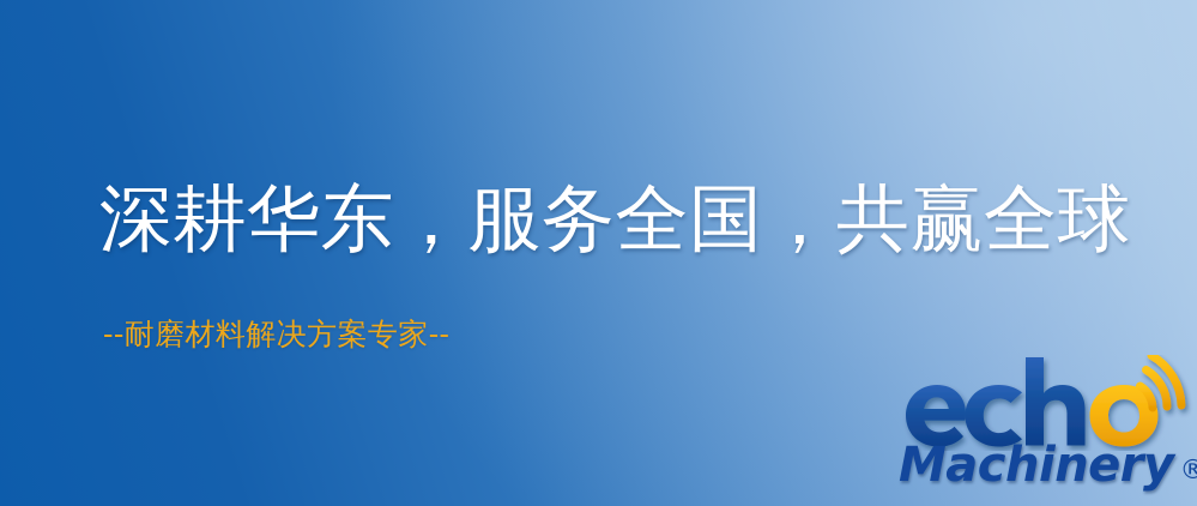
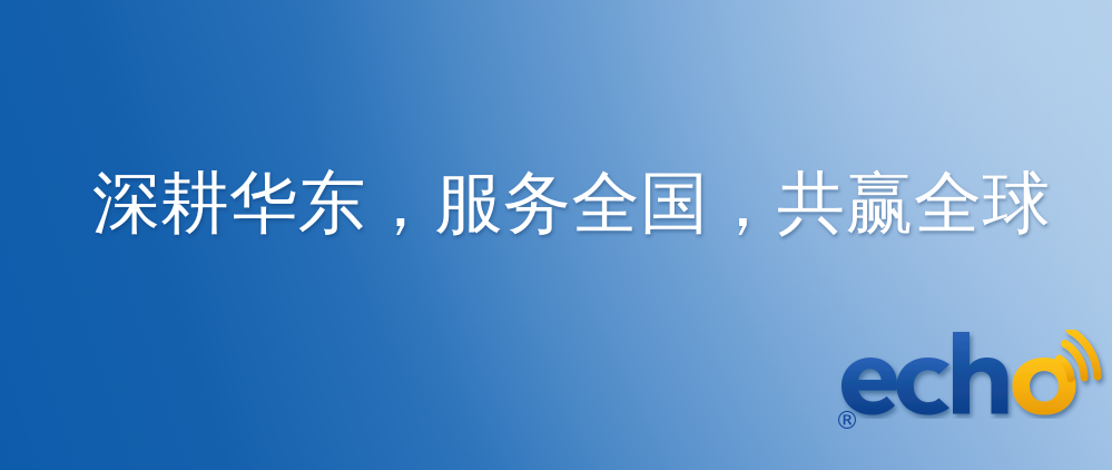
  深耕华东，服务全国，共赢全球
- --耐磨材料解决方案专家--
- Machinery
  ®
